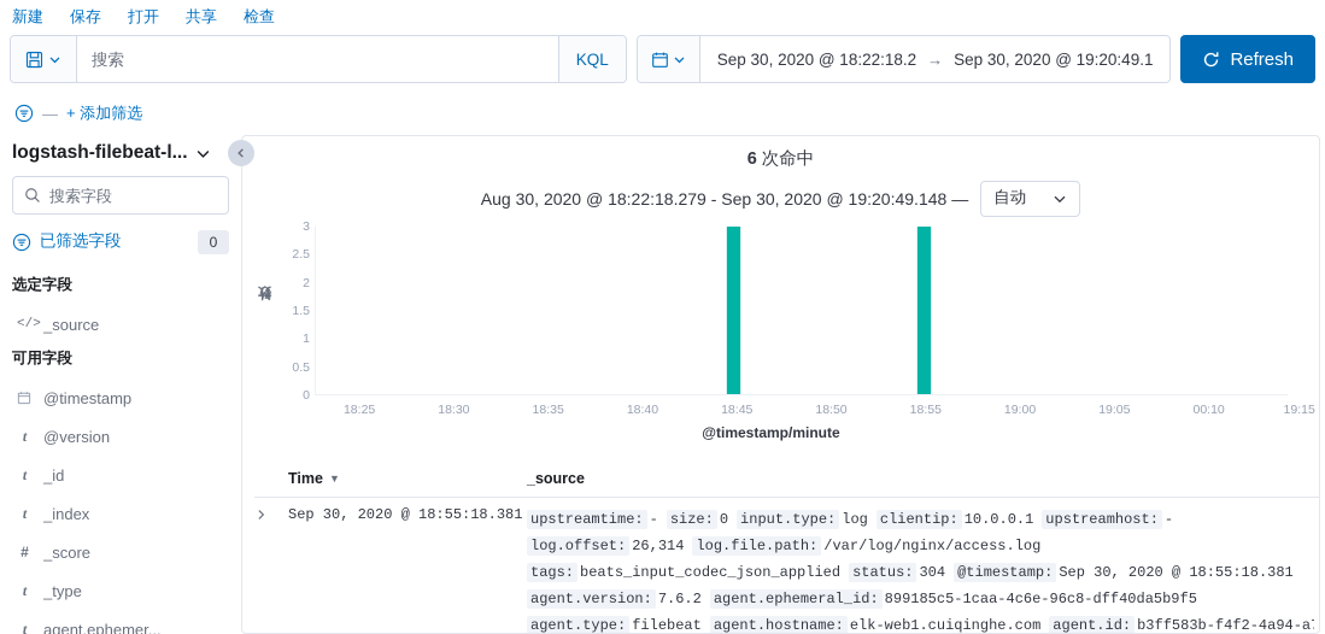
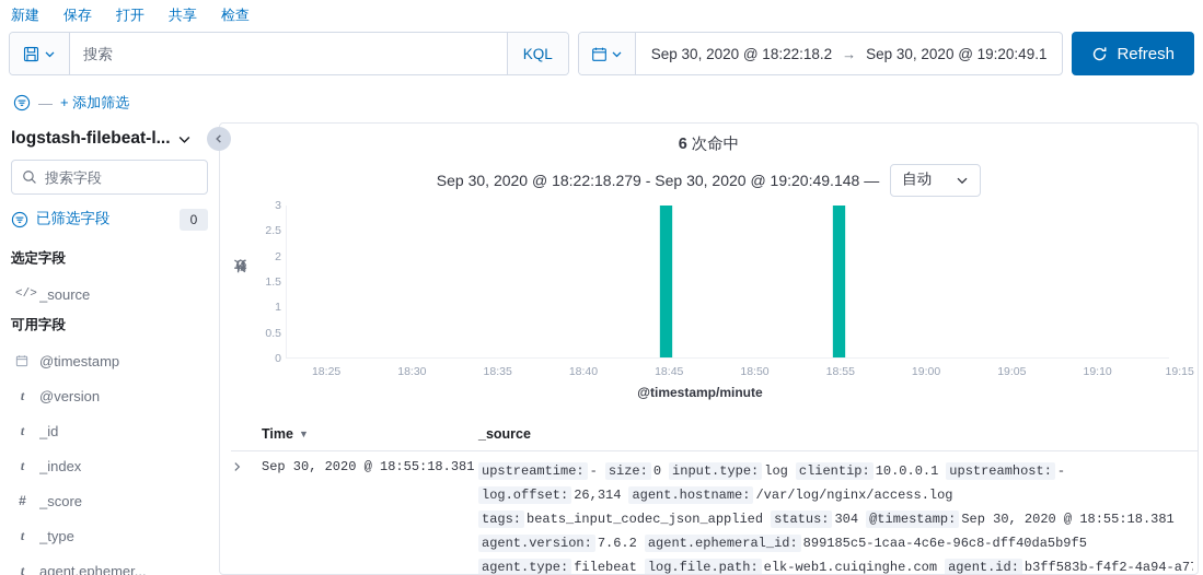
  新建
  保存
  打开
  共享
  检查
  搜索
  KQL
  Sep 30, 2020 @ 18:22:18.2
  →
  Sep 30, 2020 @ 19:20:49.1
  Refresh
  —
  + 添加筛选
  logstash-filebeat-l...
  搜索字段
  已筛选字段
  0
  选定字段
  </>
  _source
  可用字段
  @timestamp
  t
  @version
  t
  _id
  t
  _index
  #
  _score
  t
  _type
  t
  agent.ephemer...
  6 次命中
- Aug 30, 2020 @ 18:22:18.279 - Sep 30, 2020 @ 19:20:49.148 —
+ Sep 30, 2020 @ 18:22:18.279 - Sep 30, 2020 @ 19:20:49.148 —
  自动
  3
  2.5
  2
  1.5
  1
  0.5
  0
  18:25
  18:30
  18:35
  18:40
  18:45
  18:50
  18:55
  19:00
  19:05
- 00:10
+ 19:10
  19:15
  @timestamp/minute
  Time
  ▼
  _source
  Sep 30, 2020 @ 18:55:18.381
  upstreamtime: - size: 0 input.type: log clientip: 10.0.0.1 upstreamhost: -
- log.offset: 26,314 log.file.path: /var/log/nginx/access.log
+ log.offset: 26,314 agent.hostname: /var/log/nginx/access.log
  tags: beats_input_codec_json_applied status: 304 @timestamp: Sep 30, 2020 @ 18:55:18.381
  agent.version: 7.6.2 agent.ephemeral_id: 899185c5-1caa-4c6e-96c8-dff40da5b9f5
- agent.type: filebeat agent.hostname: elk-web1.cuiqinghe.com agent.id: b3ff583b-f4f2-4a94-a
+ agent.type: filebeat log.file.path: elk-web1.cuiqinghe.com agent.id: b3ff583b-f4f2-4a94-a7
